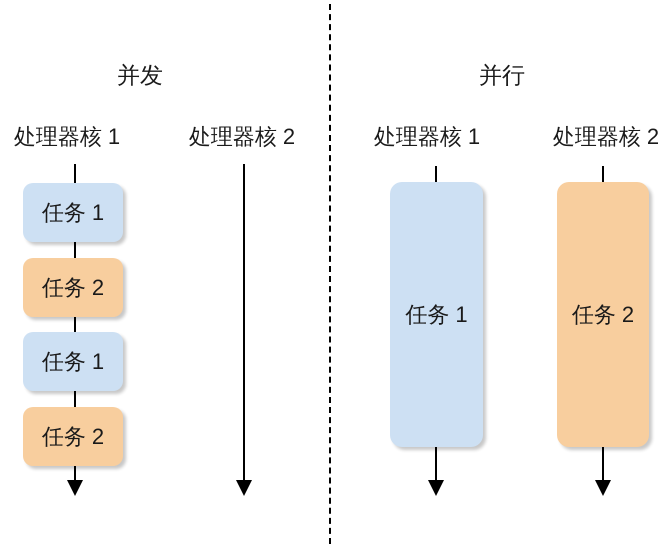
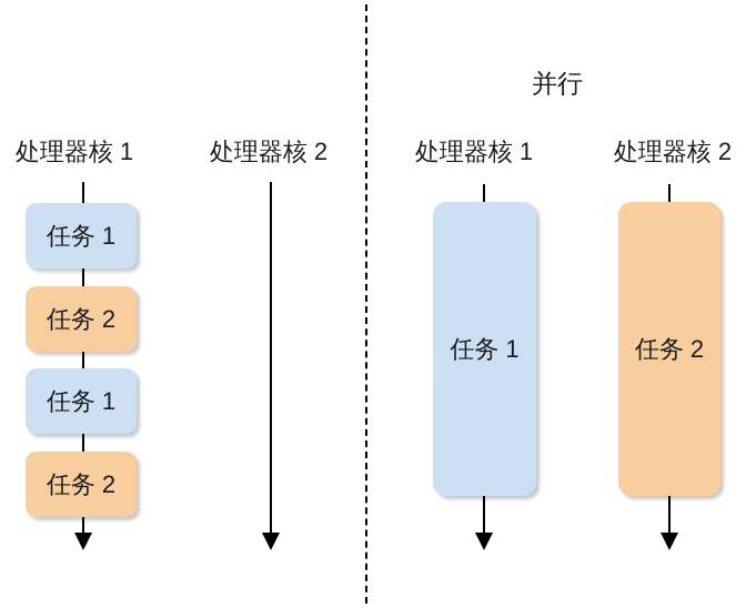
- 并发
  并行
  处理器核 1
  处理器核 2
  处理器核 1
  处理器核 2
  任务 1
  任务 2
  任务 1
  任务 2
  任务 1
  任务 2
